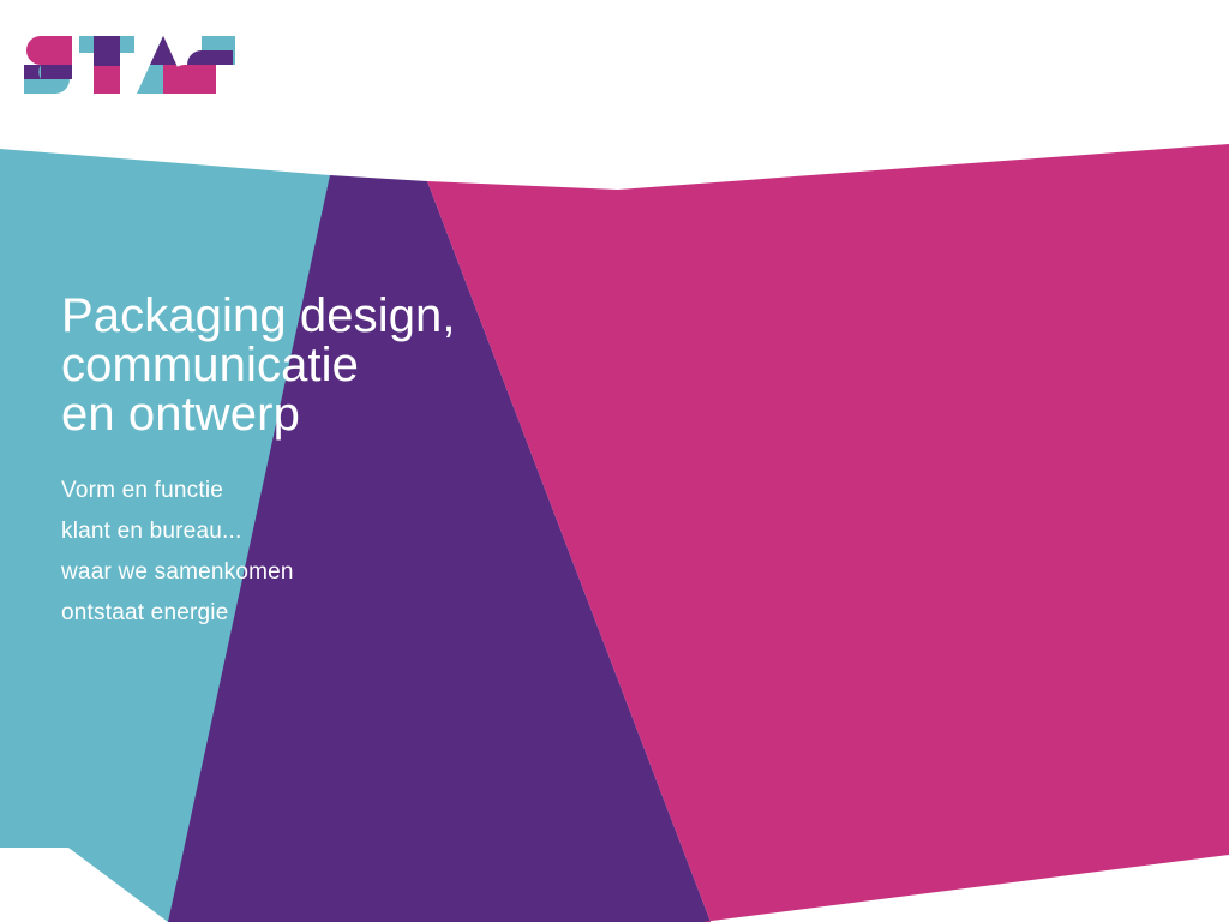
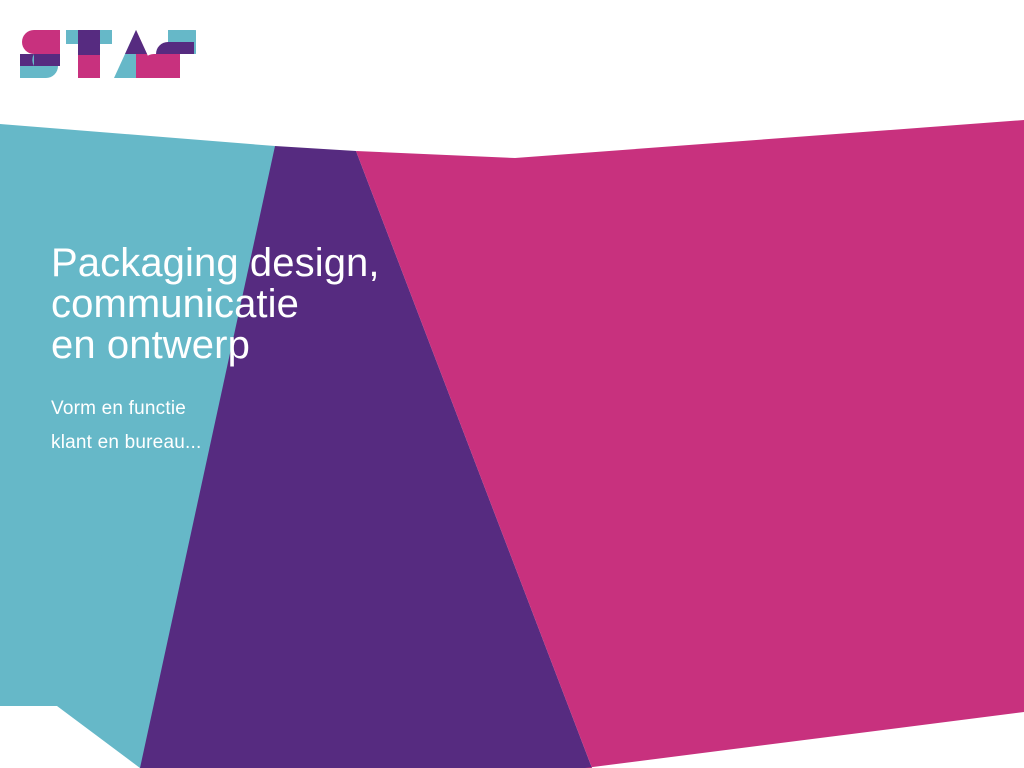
  Packaging design,
  communicatie
  en ontwerp
  Vorm en functie
  klant en bureau...
- waar we samenkomen
- ontstaat energie
